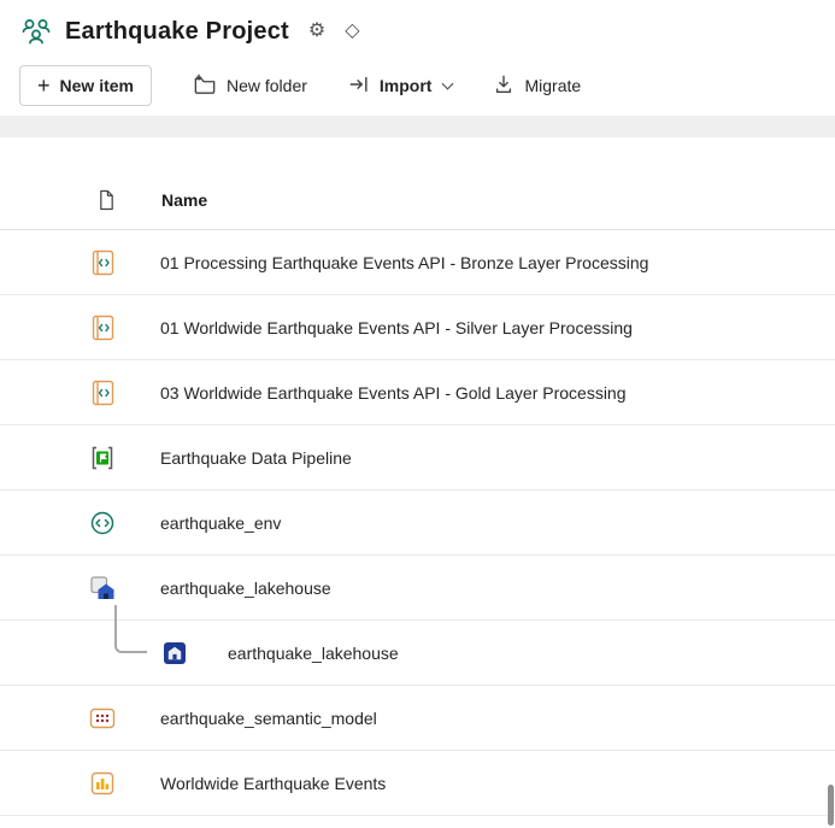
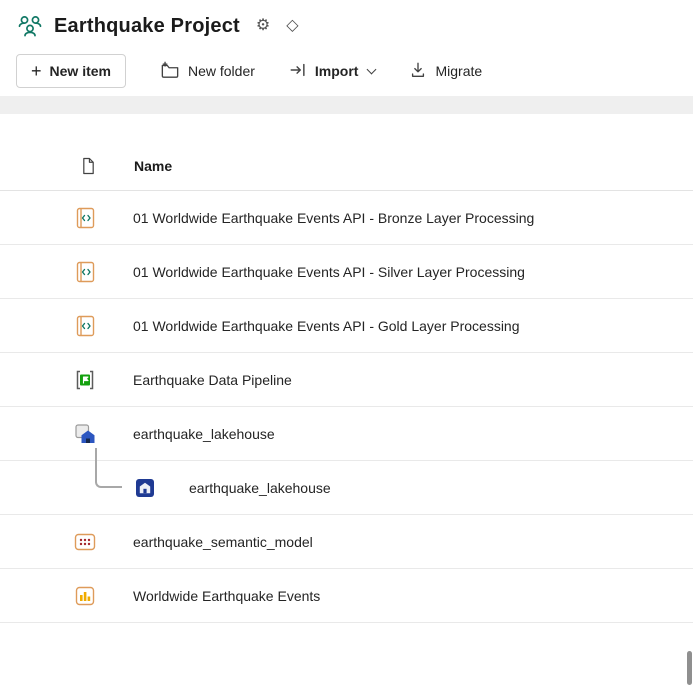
  Earthquake Project
  ⚙
  ◇
  +
  New item
  New folder
  Import
  Migrate
  Name
- 01 Processing Earthquake Events API - Bronze Layer Processing
+ 01 Worldwide Earthquake Events API - Bronze Layer Processing
  01 Worldwide Earthquake Events API - Silver Layer Processing
- 03 Worldwide Earthquake Events API - Gold Layer Processing
+ 01 Worldwide Earthquake Events API - Gold Layer Processing
  Earthquake Data Pipeline
- earthquake_env
  earthquake_lakehouse
  earthquake_lakehouse
  earthquake_semantic_model
  Worldwide Earthquake Events
